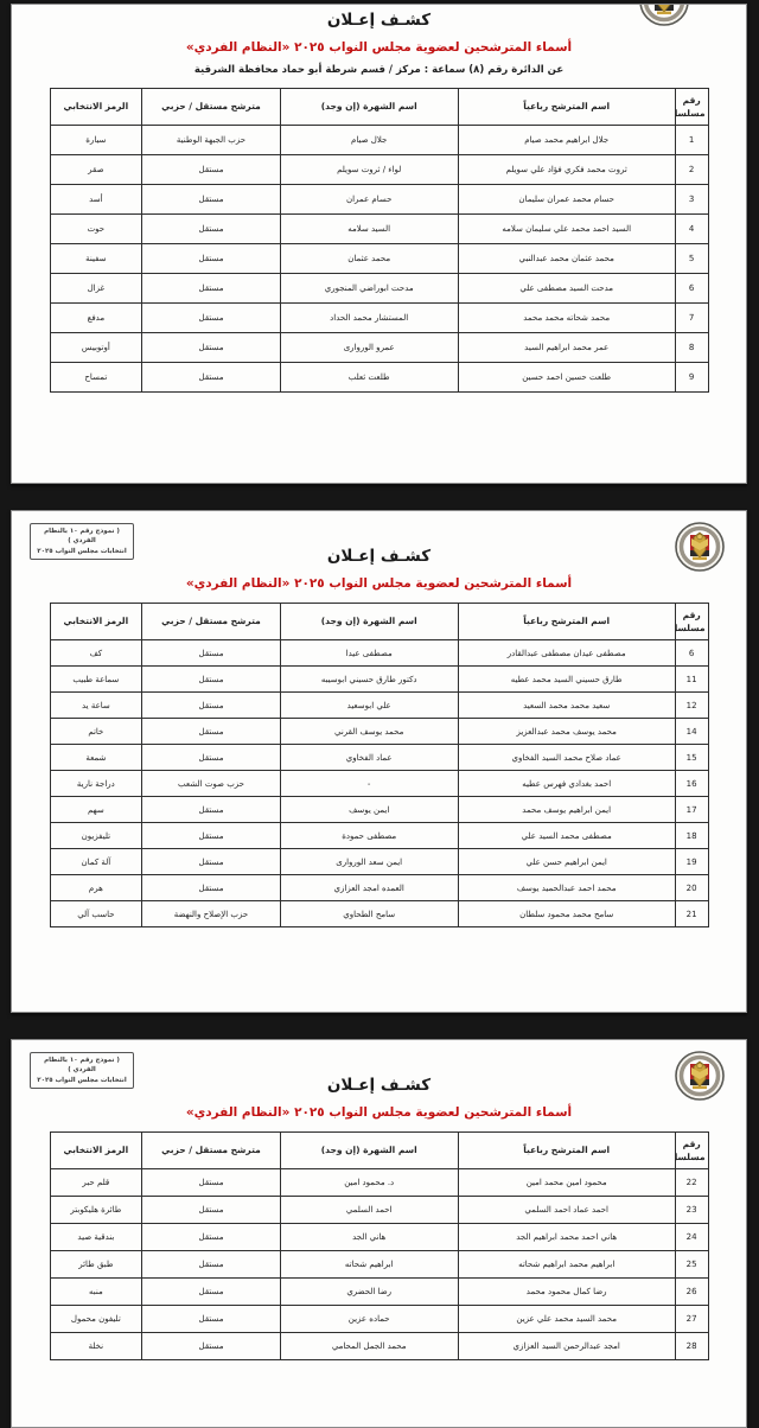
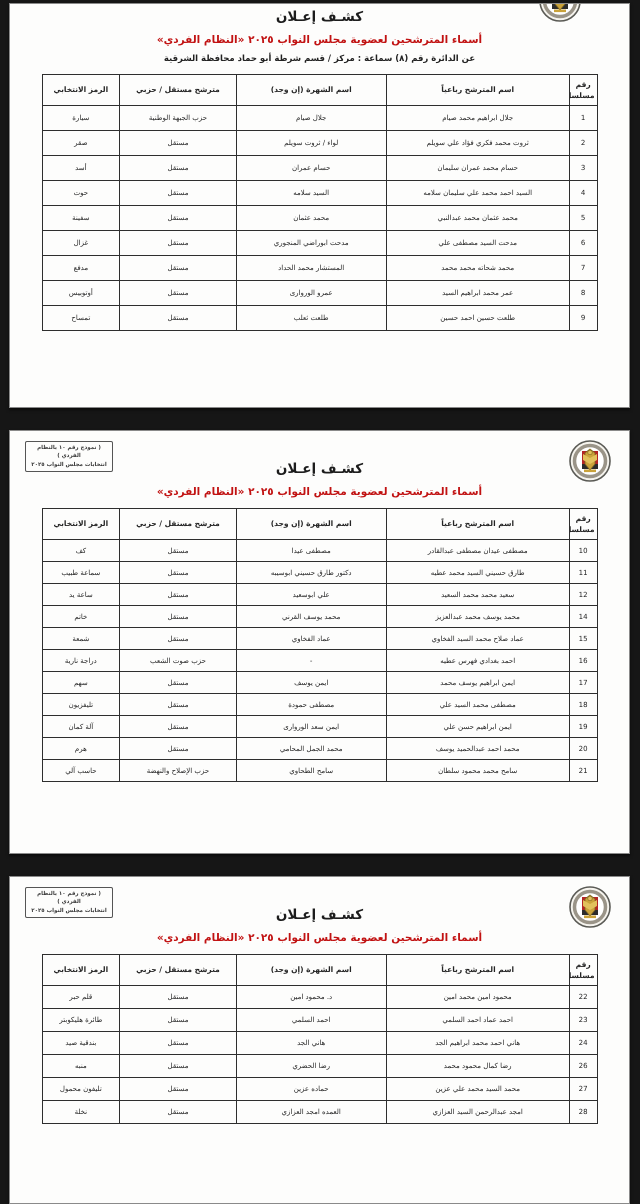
  كشـف إعـلان
  أسماء المترشحين لعضوية مجلس النواب ٢٠٢٥ «النظام الفردي»
  عن الدائرة رقم (٨) سماعة : مركز / قسم شرطة أبو حماد محافظة الشرقية
  رقم مسلس	اسم المترشح رباعياً	اسم الشهرة (إن وجد)	مترشح مستقل / حزبي	الرمز الانتخابي
  1	جلال ابراهيم محمد صيام	جلال صيام	حزب الجبهة الوطنية	سيارة
  2	ثروت محمد فكري فؤاد علي سويلم	لواء / ثروت سويلم	مستقل	صقر
  3	حسام محمد عمران سليمان	حسام عمران	مستقل	أسد
  4	السيد احمد محمد علي سليمان سلامه	السيد سلامه	مستقل	حوت
  5	محمد عثمان محمد عبدالنبي	محمد عثمان	مستقل	سفينة
  6	مدحت السيد مصطفى علي	مدحت ابوراضي المنجوري	مستقل	غزال
  7	محمد شحاته محمد محمد	المستشار محمد الحداد	مستقل	مدفع
  8	عمر محمد ابراهيم السيد	عمرو الوروارى	مستقل	أوتوبيس
  9	طلعت حسين احمد حسين	طلعت ثعلب	مستقل	تمساح
  كشـف إعـلان
  أسماء المترشحين لعضوية مجلس النواب ٢٠٢٥ «النظام الفردي»
  رقم مسلس	اسم المترشح رباعياً	اسم الشهرة (إن وجد)	مترشح مستقل / حزبي	الرمز الانتخابي
- 6	مصطفى عيدان مصطفى عبدالقادر	مصطفى عيدا	مستقل	كف
+ 10	مصطفى عيدان مصطفى عبدالقادر	مصطفى عيدا	مستقل	كف
  11	طارق حسيني السيد محمد عطيه	دكتور طارق حسيني ابوسيبه	مستقل	سماعة طبيب
  12	سعيد محمد محمد السعيد	علي ابوسعيد	مستقل	ساعة يد
  14	محمد يوسف محمد عبدالعزيز	محمد يوسف القرني	مستقل	خاتم
  15	عماد صلاح محمد السيد الفخاوي	عماد الفخاوي	مستقل	شمعة
  16	احمد بغدادي فهرس عطيه	-	حزب صوت الشعب	دراجة نارية
  17	ايمن ابراهيم يوسف محمد	ايمن يوسف	مستقل	سهم
  18	مصطفى محمد السيد علي	مصطفى حمودة	مستقل	تليفزيون
  19	ايمن ابراهيم حسن علي	ايمن سعد الوروارى	مستقل	آلة كمان
- 20	محمد احمد عبدالحميد يوسف	العمده امجد العزازي	مستقل	هرم
+ 20	محمد احمد عبدالحميد يوسف	محمد الجمل المحامي	مستقل	هرم
  21	سامح محمد محمود سلطان	سامح الطحاوي	حزب الإصلاح والنهضة	حاسب آلي
  كشـف إعـلان
  أسماء المترشحين لعضوية مجلس النواب ٢٠٢٥ «النظام الفردي»
  رقم مسلس	اسم المترشح رباعياً	اسم الشهرة (إن وجد)	مترشح مستقل / حزبي	الرمز الانتخابي
  22	محمود امين محمد امين	د. محمود امين	مستقل	قلم حبر
  23	احمد عماد احمد السلمي	احمد السلمي	مستقل	طائرة هليكوبتر
  24	هاني احمد محمد ابراهيم الجد	هاني الجد	مستقل	بندقية صيد
- 25	ابراهيم محمد ابراهيم شحاته	ابراهيم شحاته	مستقل	طبق طائر
  26	رضا كمال محمود محمد	رضا الحضري	مستقل	منبه
  27	محمد السيد محمد علي عزين	حماده عزين	مستقل	تليفون محمول
- 28	امجد عبدالرحمن السيد العزازي	محمد الجمل المحامي	مستقل	نخلة
+ 28	امجد عبدالرحمن السيد العزازي	العمده امجد العزازي	مستقل	نخلة
